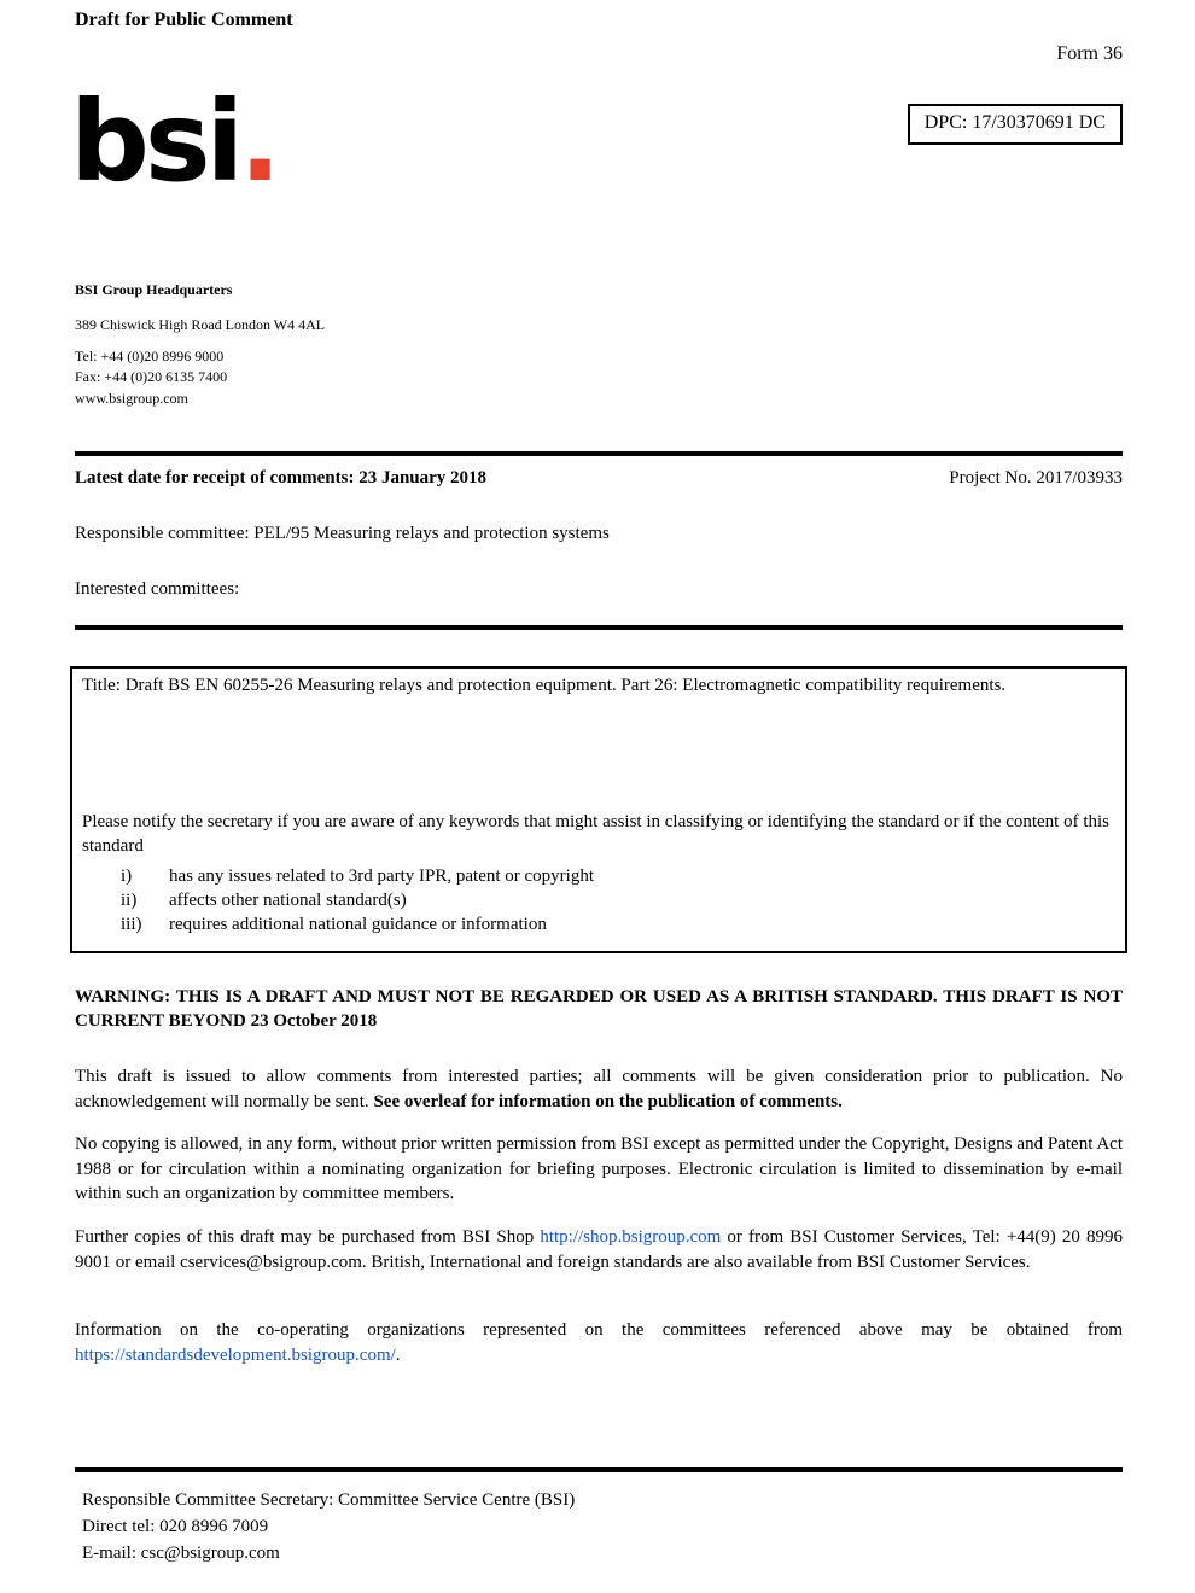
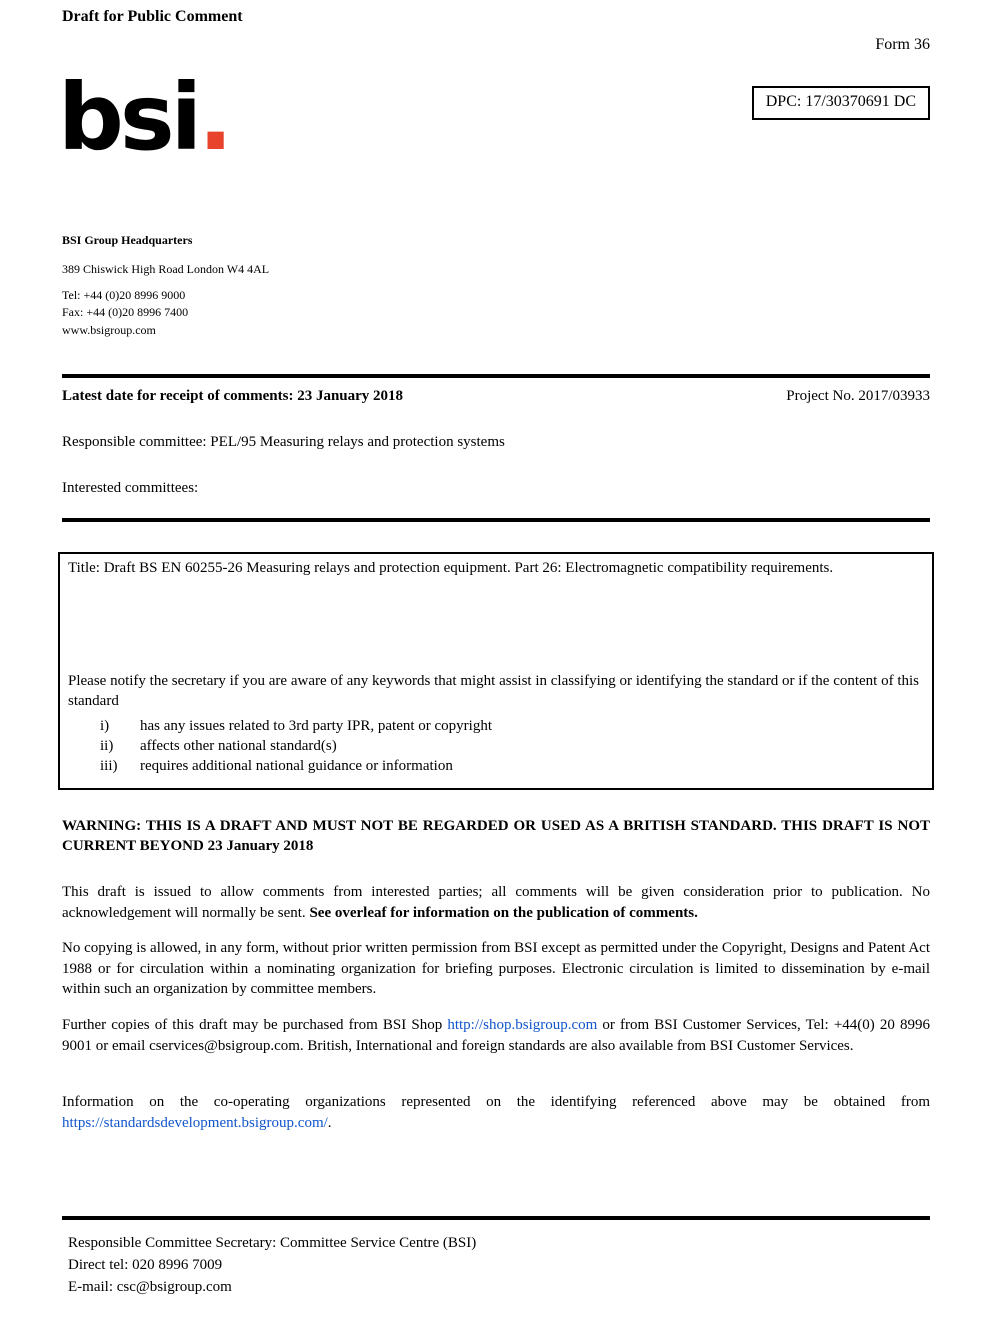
  Draft for Public Comment
  Form 36
  DPC: 17/30370691 DC
  bsi.
  BSI Group Headquarters
  389 Chiswick High Road London W4 4AL
  Tel: +44 (0)20 8996 9000
- Fax: +44 (0)20 6135 7400
+ Fax: +44 (0)20 8996 7400
  www.bsigroup.com
  Latest date for receipt of comments: 23 January 2018
  Project No. 2017/03933
  Responsible committee: PEL/95 Measuring relays and protection systems
  Interested committees:
  Title: Draft BS EN 60255-26 Measuring relays and protection equipment. Part 26: Electromagnetic compatibility requirements.
  Please notify the secretary if you are aware of any keywords that might assist in classifying or identifying the standard or if the content of this standard
  i)
  has any issues related to 3rd party IPR, patent or copyright
  ii)
  affects other national standard(s)
  iii)
  requires additional national guidance or information
- WARNING: THIS IS A DRAFT AND MUST NOT BE REGARDED OR USED AS A BRITISH STANDARD. THIS DRAFT IS NOT CURRENT BEYOND 23 October 2018
+ WARNING: THIS IS A DRAFT AND MUST NOT BE REGARDED OR USED AS A BRITISH STANDARD. THIS DRAFT IS NOT CURRENT BEYOND 23 January 2018
  This draft is issued to allow comments from interested parties; all comments will be given consideration prior to publication. No acknowledgement will normally be sent. See overleaf for information on the publication of comments.
  No copying is allowed, in any form, without prior written permission from BSI except as permitted under the Copyright, Designs and Patent Act 1988 or for circulation within a nominating organization for briefing purposes. Electronic circulation is limited to dissemination by e-mail within such an organization by committee members.
- Further copies of this draft may be purchased from BSI Shop http://shop.bsigroup.com or from BSI Customer Services, Tel: +44(9) 20 8996 9001 or email cservices@bsigroup.com. British, International and foreign standards are also available from BSI Customer Services.
+ Further copies of this draft may be purchased from BSI Shop http://shop.bsigroup.com or from BSI Customer Services, Tel: +44(0) 20 8996 9001 or email cservices@bsigroup.com. British, International and foreign standards are also available from BSI Customer Services.
- Information on the co-operating organizations represented on the committees referenced above may be obtained from https://standardsdevelopment.bsigroup.com/.
+ Information on the co-operating organizations represented on the identifying referenced above may be obtained from https://standardsdevelopment.bsigroup.com/.
  Responsible Committee Secretary: Committee Service Centre (BSI)
  Direct tel: 020 8996 7009
  E-mail: csc@bsigroup.com
